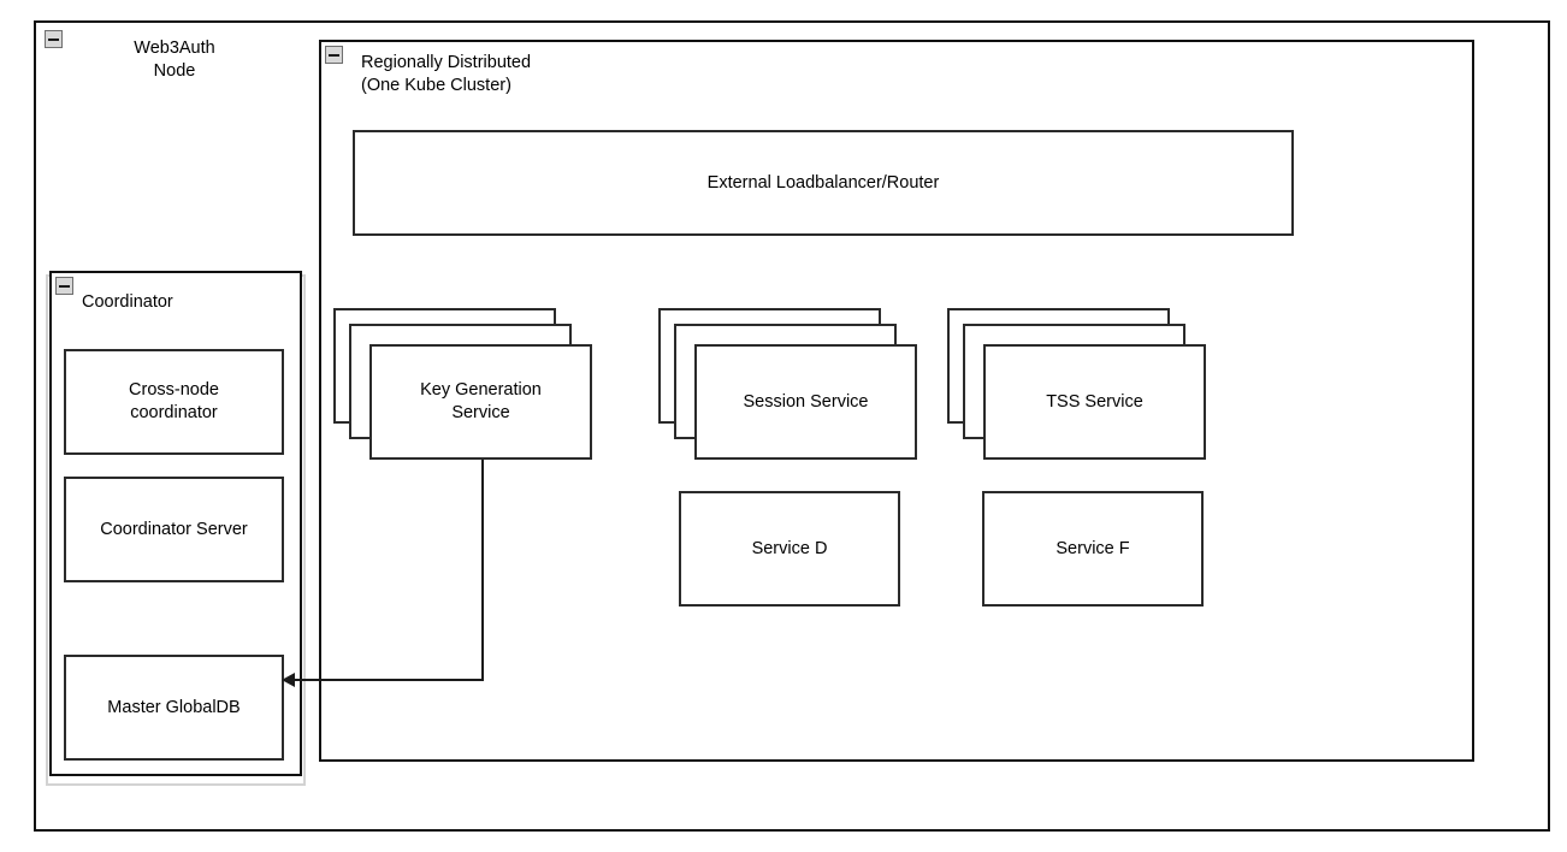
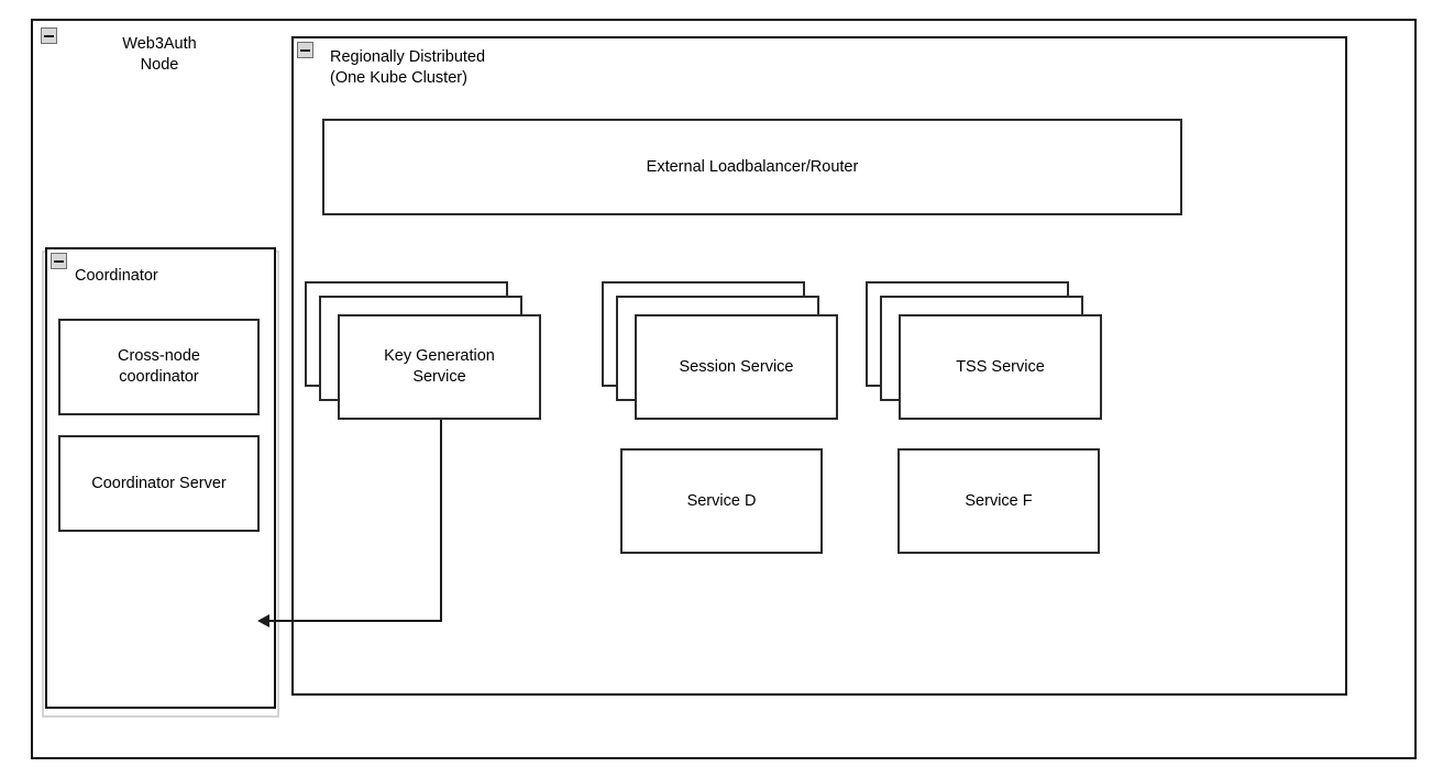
  Web3Auth
  Node
  Regionally Distributed
  (One Kube Cluster)
  External Loadbalancer/Router
  Coordinator
  Cross-node
  coordinator
  Coordinator Server
- Master GlobalDB
  Key Generation
  Service
  Session Service
  TSS Service
  Service D
  Service F
